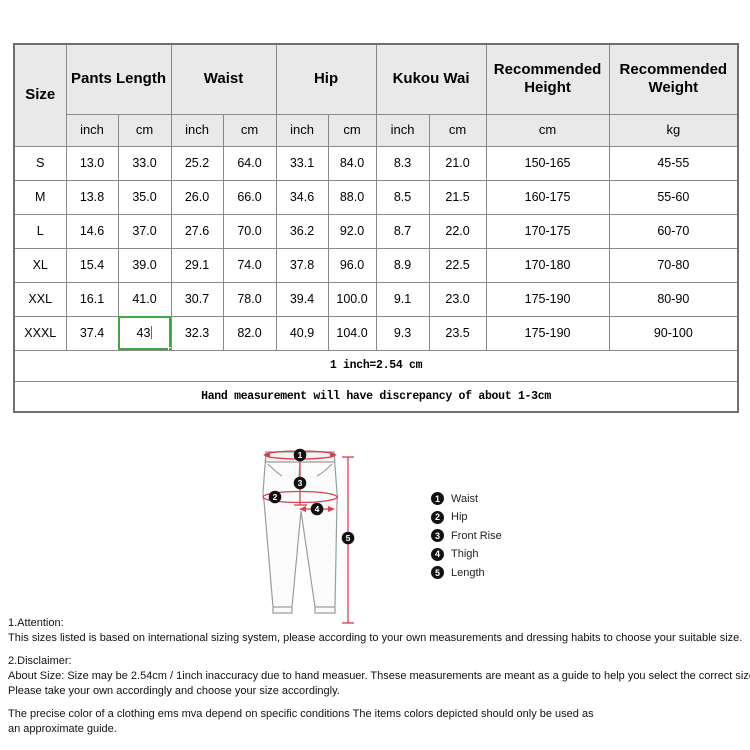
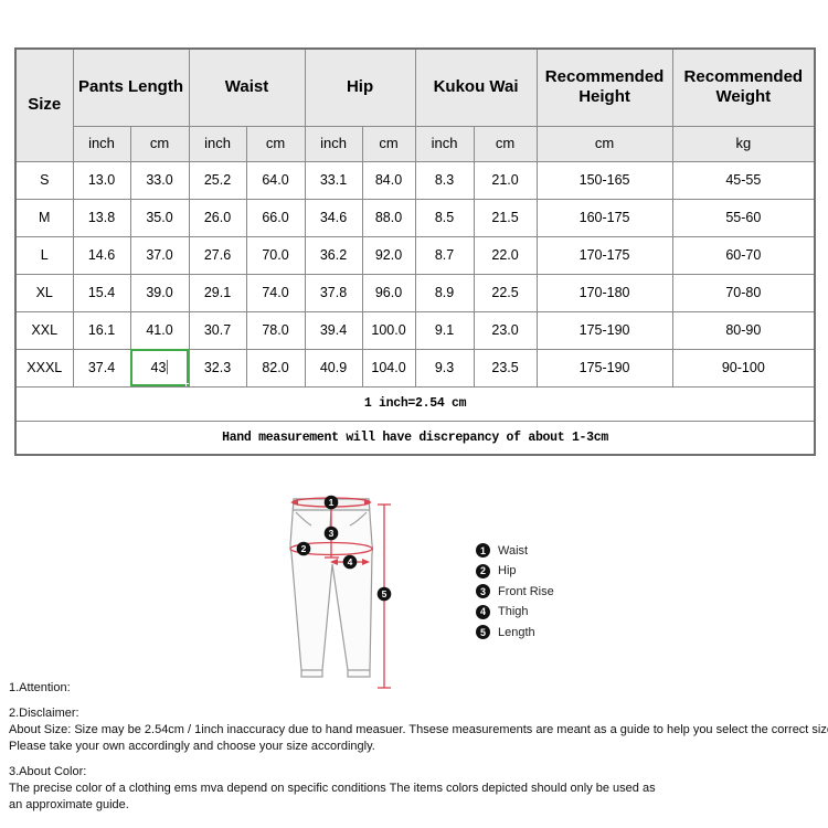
  Size	Pants Length	Waist	Hip	Kukou Wai	Recommended Height	Recommended Weight
  inch	cm	inch	cm	inch	cm	inch	cm	cm	kg
  S	13.0	33.0	25.2	64.0	33.1	84.0	8.3	21.0	150-165	45-55
  M	13.8	35.0	26.0	66.0	34.6	88.0	8.5	21.5	160-175	55-60
  L	14.6	37.0	27.6	70.0	36.2	92.0	8.7	22.0	170-175	60-70
  XL	15.4	39.0	29.1	74.0	37.8	96.0	8.9	22.5	170-180	70-80
  XXL	16.1	41.0	30.7	78.0	39.4	100.0	9.1	23.0	175-190	80-90
  XXXL	37.4	43	32.3	82.0	40.9	104.0	9.3	23.5	175-190	90-100
  1 inch=2.54 cm
  Hand measurement will have discrepancy of about 1-3cm
  1
  2
  3
  4
  5
  1
  Waist
  2
  Hip
  3
  Front Rise
  4
  Thigh
  5
  Length
  1.Attention:
- This sizes listed is based on international sizing system, please according to your own measurements and dressing habits to choose your suitable size.
  2.Disclaimer:
  About Size: Size may be 2.54cm / 1inch inaccuracy due to hand measuer. Thsese measurements are meant as a guide to help you select the correct siz
  Please take your own accordingly and choose your size accordingly.
+ 3.About Color:
  The precise color of a clothing ems mva depend on specific conditions The items colors depicted should only be used as
  an approximate guide.
